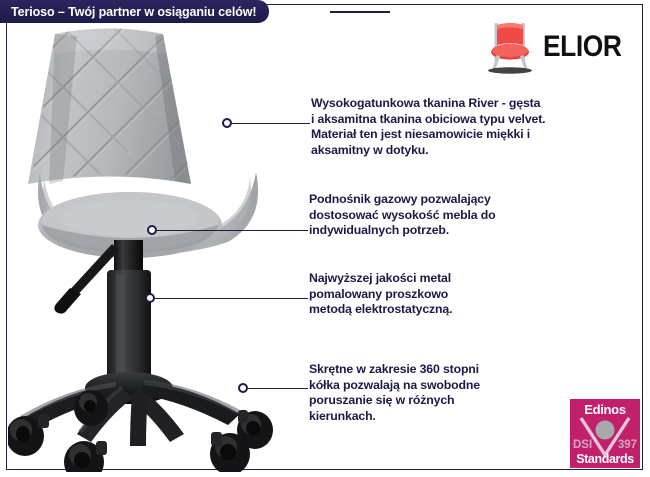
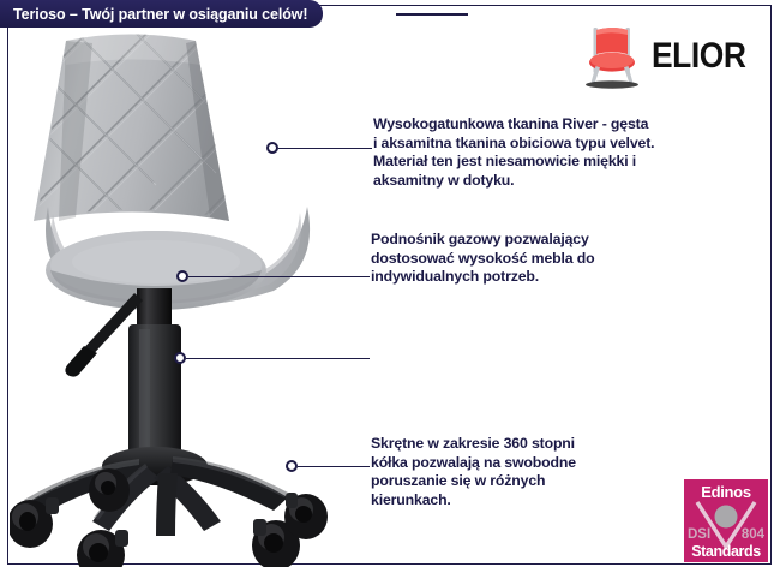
  Terioso – Twój partner w osiąganiu celów!
  ELIOR
  Wysokogatunkowa tkanina River - gęsta
  i aksamitna tkanina obiciowa typu velvet.
  Materiał ten jest niesamowicie miękki i
  aksamitny w dotyku.
  Podnośnik gazowy pozwalający
  dostosować wysokość mebla do
  indywidualnych potrzeb.
- Najwyższej jakości metal
- pomalowany proszkowo
- metodą elektrostatyczną.
  Skrętne w zakresie 360 stopni
  kółka pozwalają na swobodne
  poruszanie się w różnych
  kierunkach.
  Edinos
  DSI
- 397
+ 804
  Standards
